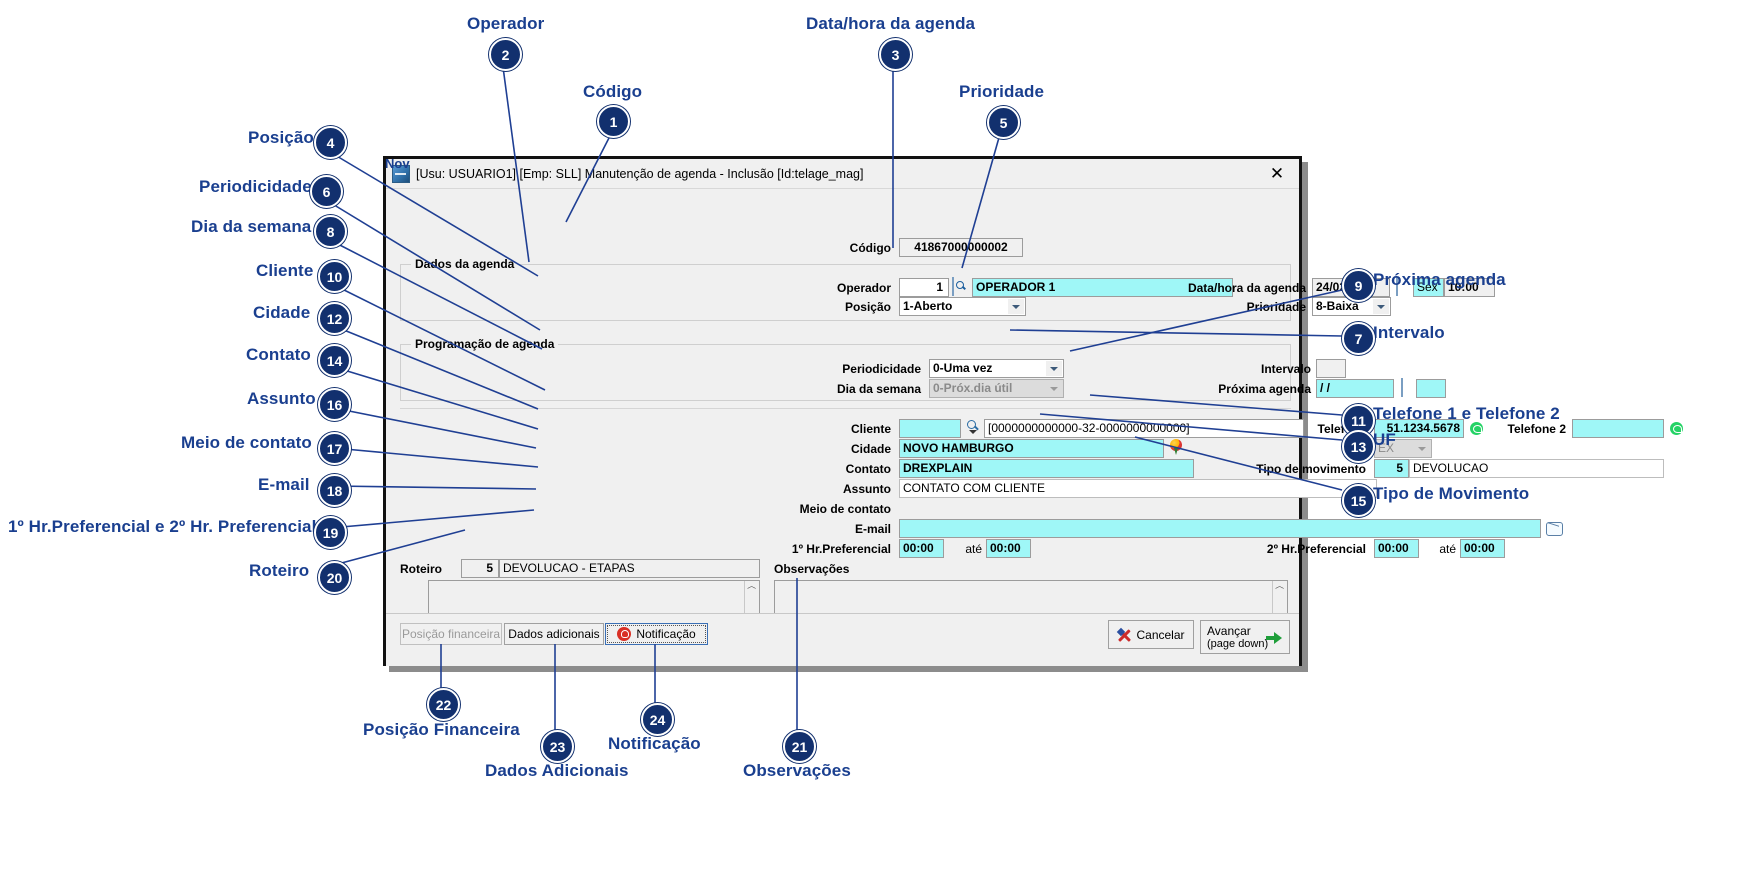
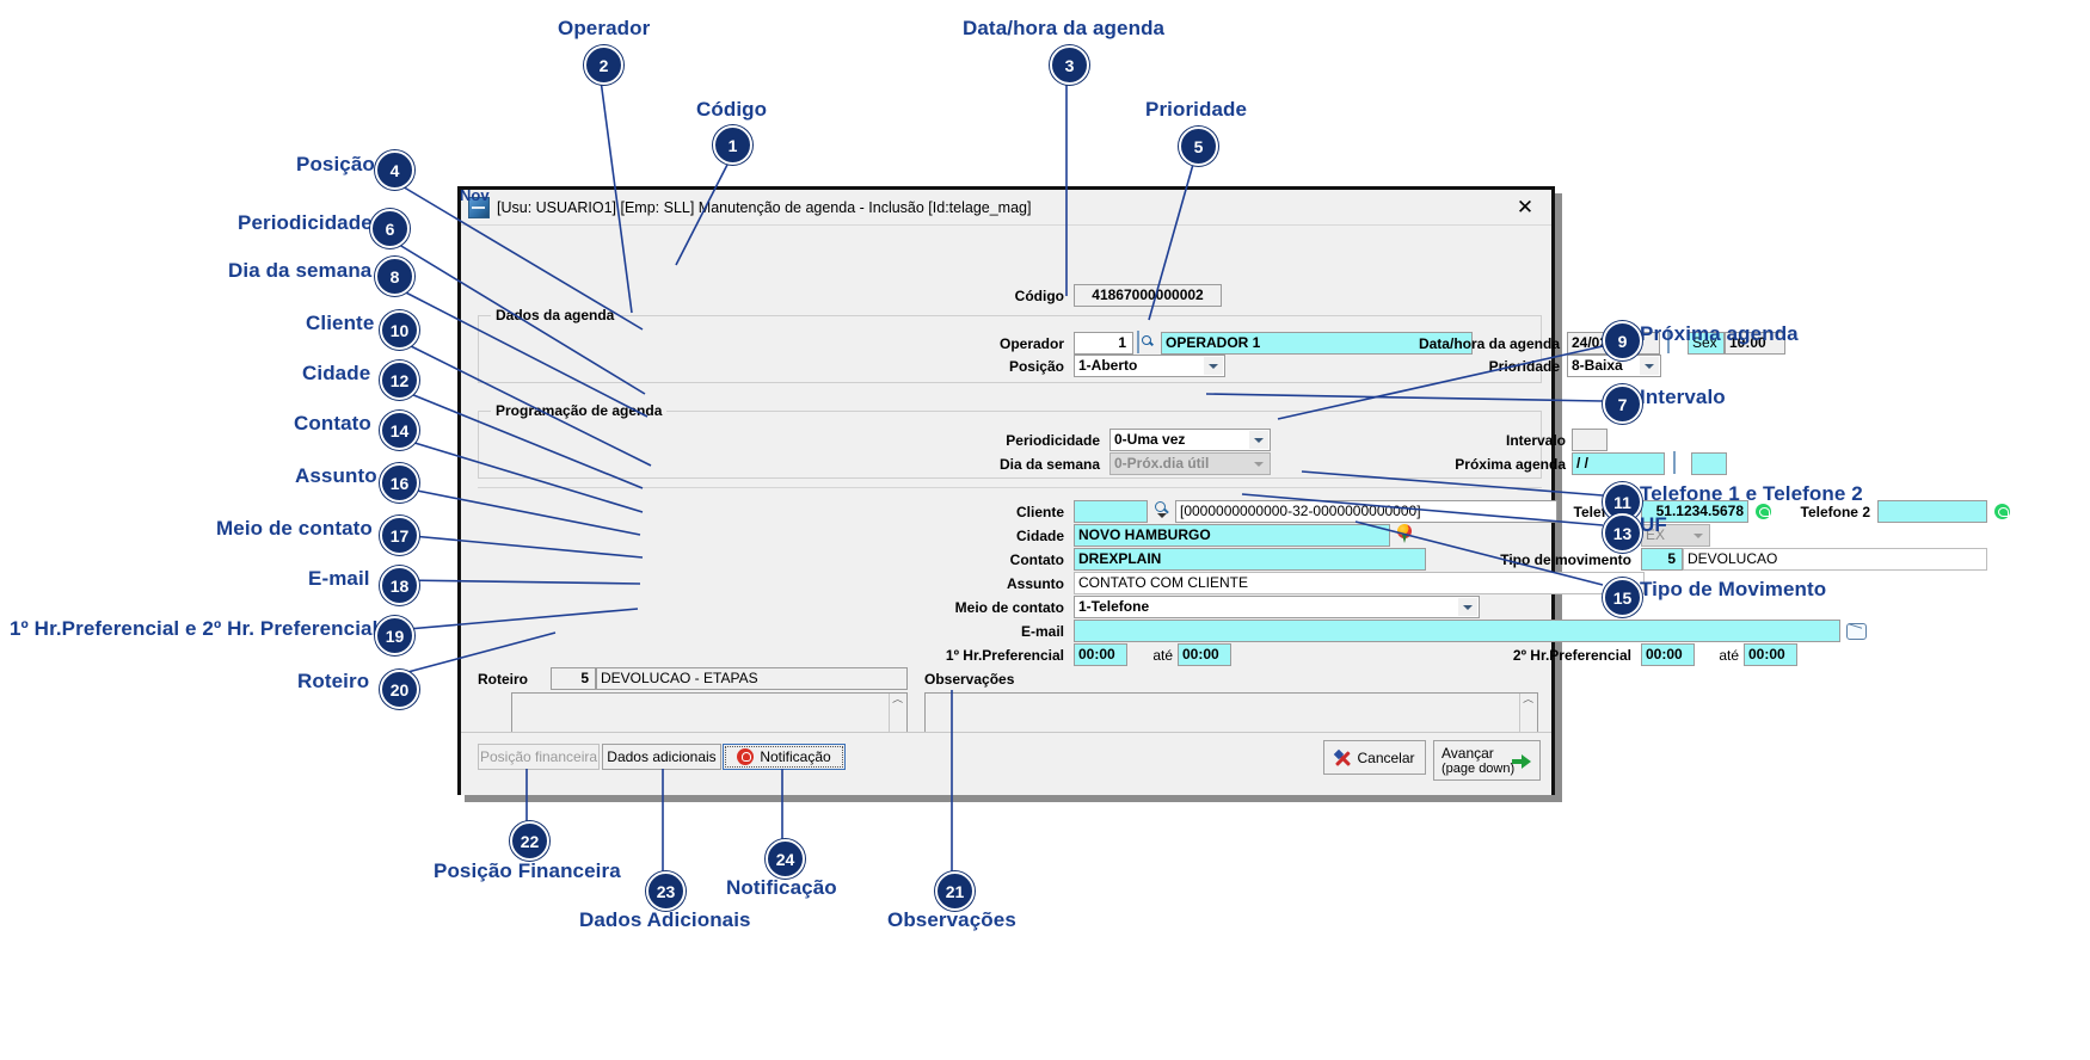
  [Usu: USUARIO1] [Emp: SLL]anutenção de agenda - Inclusão [Id:telage_mag]
  ✕
  Código
  41867000000002
  Dados da agenda
  Operador
  1
  OPERADOR 1
  Posição
  1-Aberto
  Data/hora da agenda
  Sex
  10:00
  Priridade
  8-Baixa
  Programação de agenda
  Periodicidade
  0-Uma vez
  Dia da semana
  0-Próx.dia útil
  Intervalo
  Próxima agenda
  / /
  Cliente
  [0000000000000-32-0000000000000]
  Cidade
  NOVO HAMBURGO
  Contato
  DREXPLAIN
  Assunto
  CONTATO COM CLIENTE
  Meio de contato
+ 1-Telefone
  E-mail
  51.1234.5678
  Telefone 2
  EX
  ipo de movimento
  5
  DEVOLUCAO
  1º Hr.Preferencial
  00:00
  até
  00:00
  2º Hr.Preferencial
  00:00
  até
  00:00
  Roteiro
  5
  DEVOLUCAO - ETAPAS
  ︿
  Observações
  ︿
  Posição financeira
  Dados adicionais
  Notificação
  Cancelar
  Avançar
  (page down
  Nov
  Código
  1
  Operador
  2
  Data/hora da agenda
  3
  Posição
  4
  Prioridade
  5
  Periodicidade
  6
  Intervalo
  7
  Dia da semana
  8
  Próxima agenda
  9
  Cliente
  10
  Telefone 1 e Telefone 2
  11
  Cidade
  12
  UF
  13
  Contato
  14
  Tipo de Movimento
  15
  Assunto
  16
  Meio de contato
  17
  E-mail
  18
  1º Hr.Preferencial e 2º Hr. Preferencia
  19
  Roteiro
  20
  Observações
  21
  Posição Financeira
  22
  Dados Adicionais
  23
  Notificação
  24
